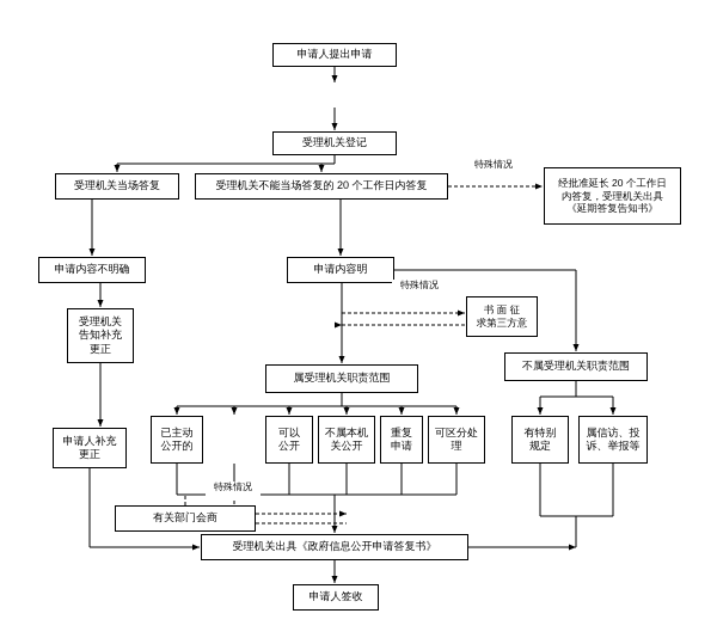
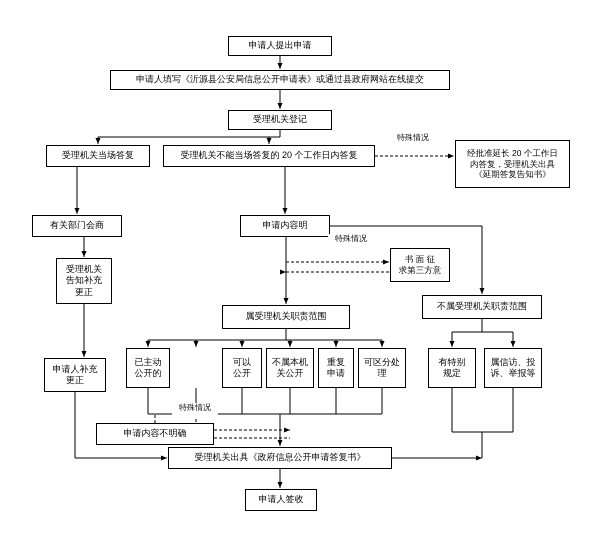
  申请人提出申请
+ 申请人填写《沂源县公安局信息公开申请表》或通过县政府网站在线提交
  受理机关登记
  受理机关当场答复
  受理机关不能当场答复的 20 个工作日内答复
  经批准延长 20 个工作日
  内答复，受理机关出具
  《延期答复告知书》
- 申请内容不明确
+ 有关部门会商
  申请内容明
  书 面 征
  求第三方意
  受理机关
  告知补充
  更正
  属受理机关职责范围
  不属受理机关职责范围
  申请人补充
  更正
  已主动
  公开的
  可以
  公开
  不属本机
  关公开
  重复
  申请
  可区分处
  理
  有特别
  规定
  属信访、投
  诉、举报等
- 有关部门会商
+ 申请内容不明确
  受理机关出具《政府信息公开申请答复书》
  申请人签收
  特殊情况
  特殊情况
  特殊情况
